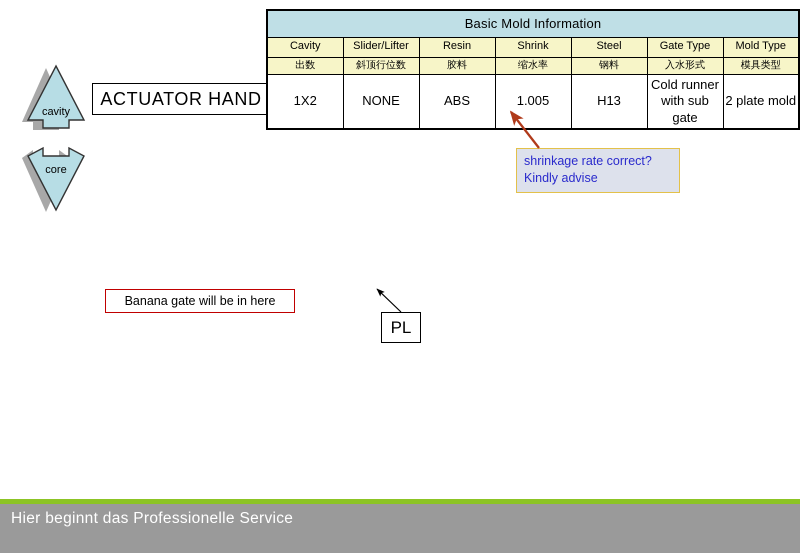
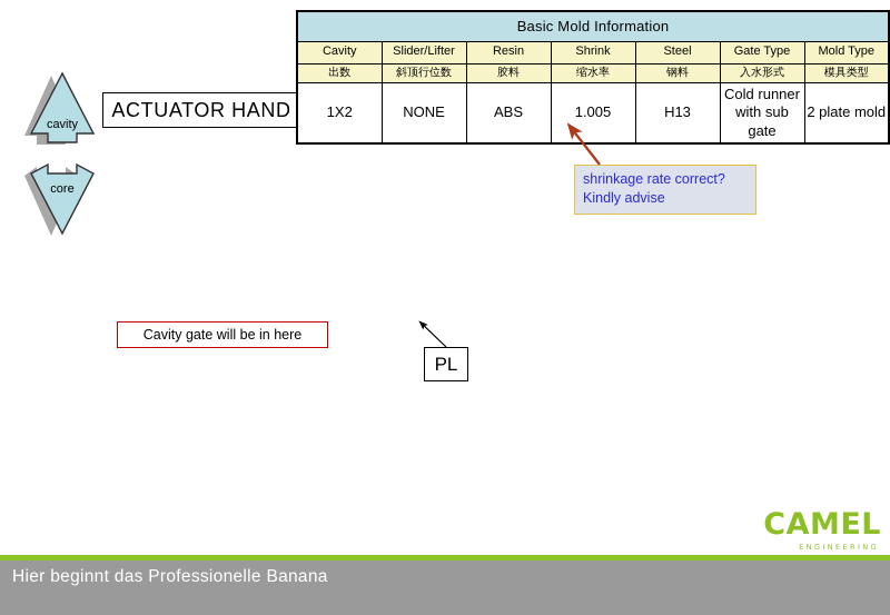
  cavity
  core
  ACTUATOR HAND
  Basic Mold Information
  Cavity	Slider/Lifter	Resin	Shrink	Steel	Gate Type	Mold Type
  出数	斜顶行位数	胶料	缩水率	钢料	入水形式	模具类型
  1X2	NONE	ABS	1.005	H13	Cold runner with sub gate	2 plate mold
  shrinkage rate correct?
  Kindly advise
- Banana gate will be in here
+ Cavity gate will be in here
  PL
+ CAMEL
+ ENGINEERING
- Hier beginnt das Professionelle Service
+ Hier beginnt das Professionelle Banana
